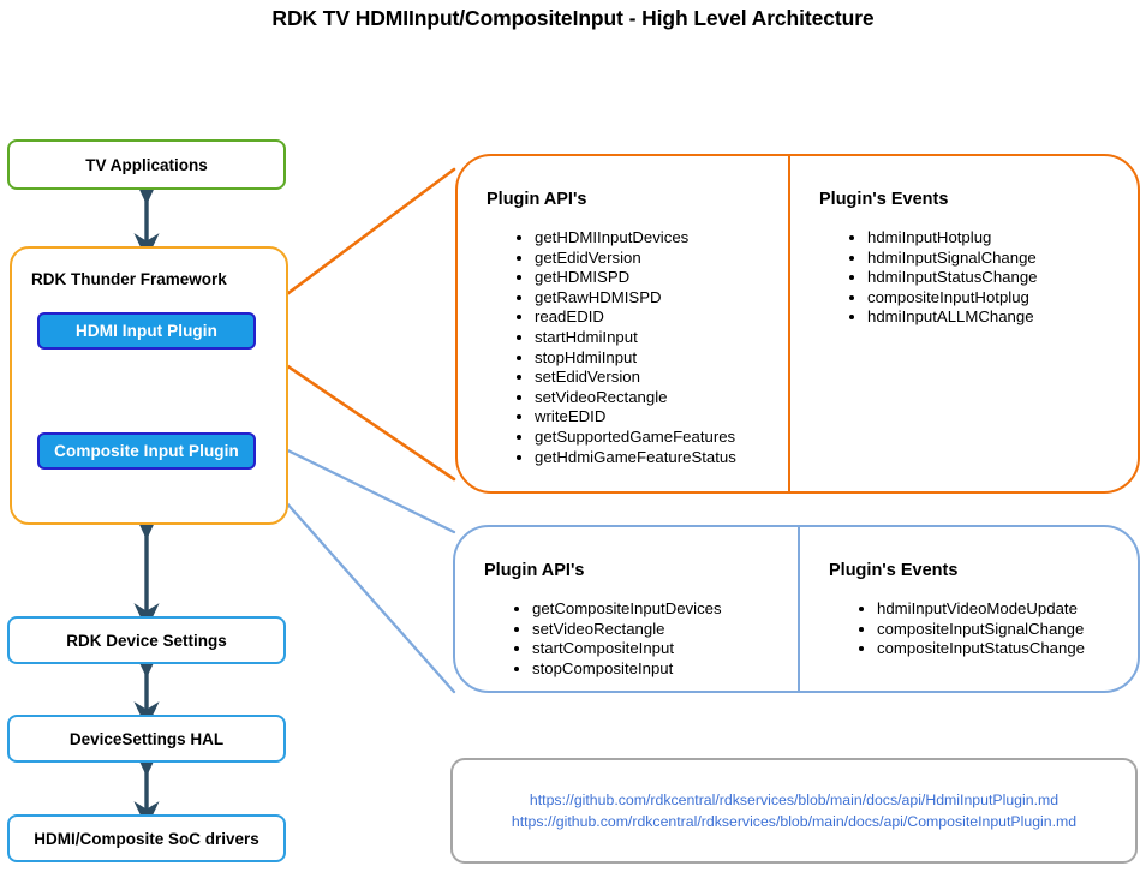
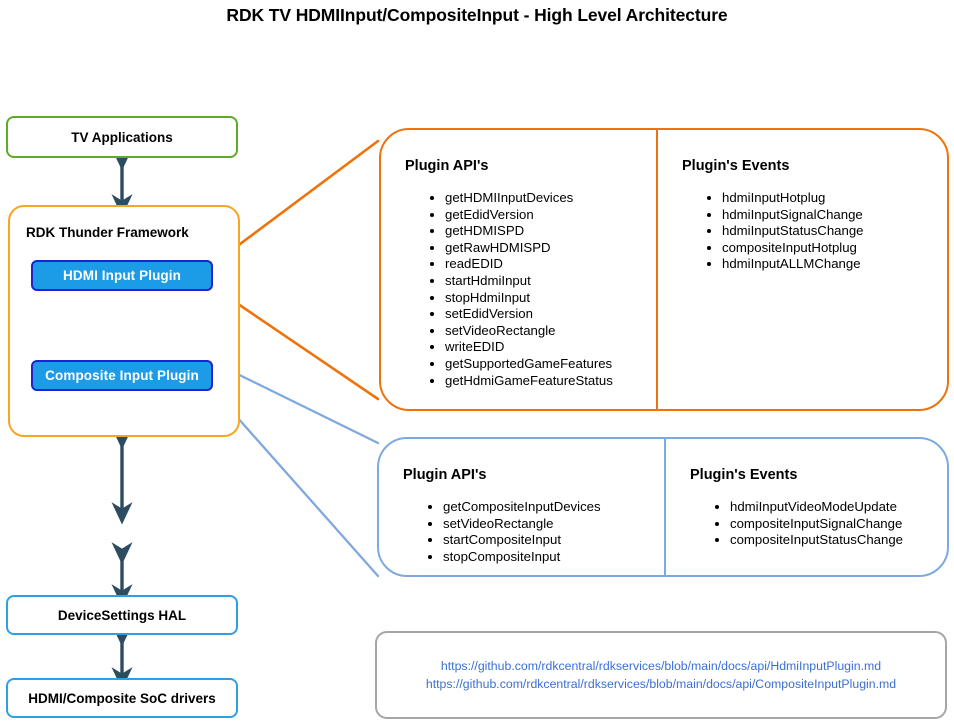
  RDK TV HDMIInput/CompositeInput - High Level Architecture
  TV Applications
  RDK Thunder Framework
  HDMI Input Plugin
  Composite Input Plugin
- RDK Device Settings
  DeviceSettings HAL
  HDMI/Composite SoC drivers
  Plugin API's
  getHDMIInputDevices
  getEdidVersion
  getHDMISPD
  getRawHDMISPD
  readEDID
  startHdmiInput
  stopHdmiInput
  setEdidVersion
  setVideoRectangle
  writeEDID
  getSupportedGameFeatures
  getHdmiGameFeatureStatus
  Plugin's Events
  hdmiInputHotplug
  hdmiInputSignalChange
  hdmiInputStatusChange
  compositeInputHotplug
  hdmiInputALLMChange
  Plugin API's
  getCompositeInputDevices
  setVideoRectangle
  startCompositeInput
  stopCompositeInput
  Plugin's Events
  hdmiInputVideoModeUpdate
  compositeInputSignalChange
  compositeInputStatusChange
  https://github.com/rdkcentral/rdkservices/blob/main/docs/api/HdmiInputPlugin.md
  https://github.com/rdkcentral/rdkservices/blob/main/docs/api/CompositeInputPlugin.md
